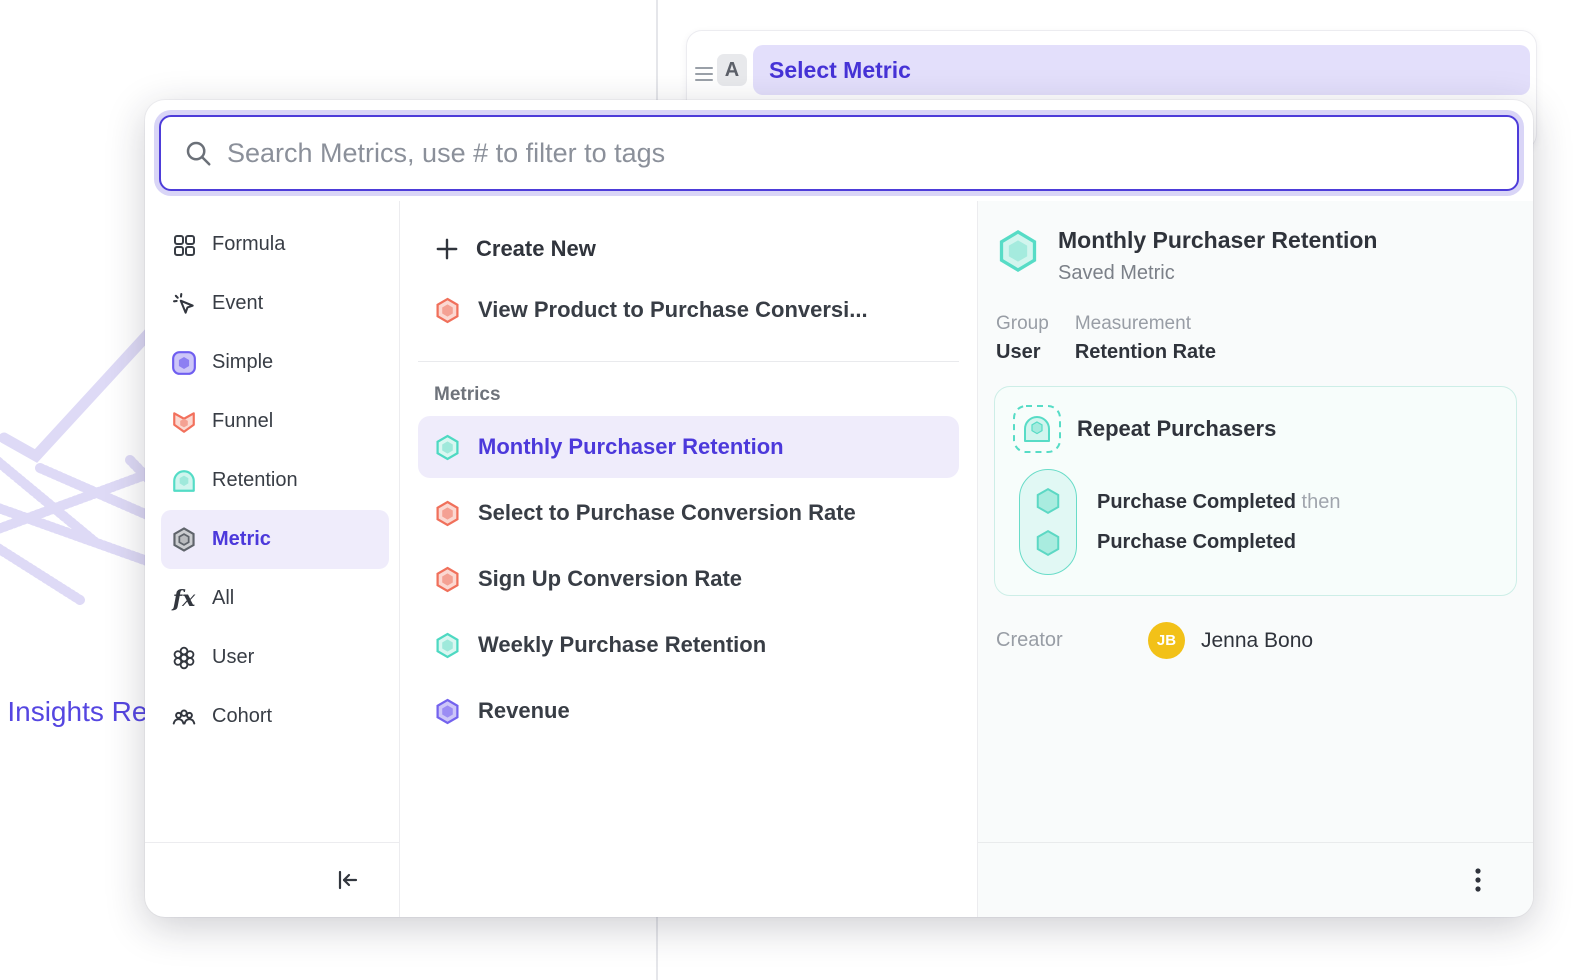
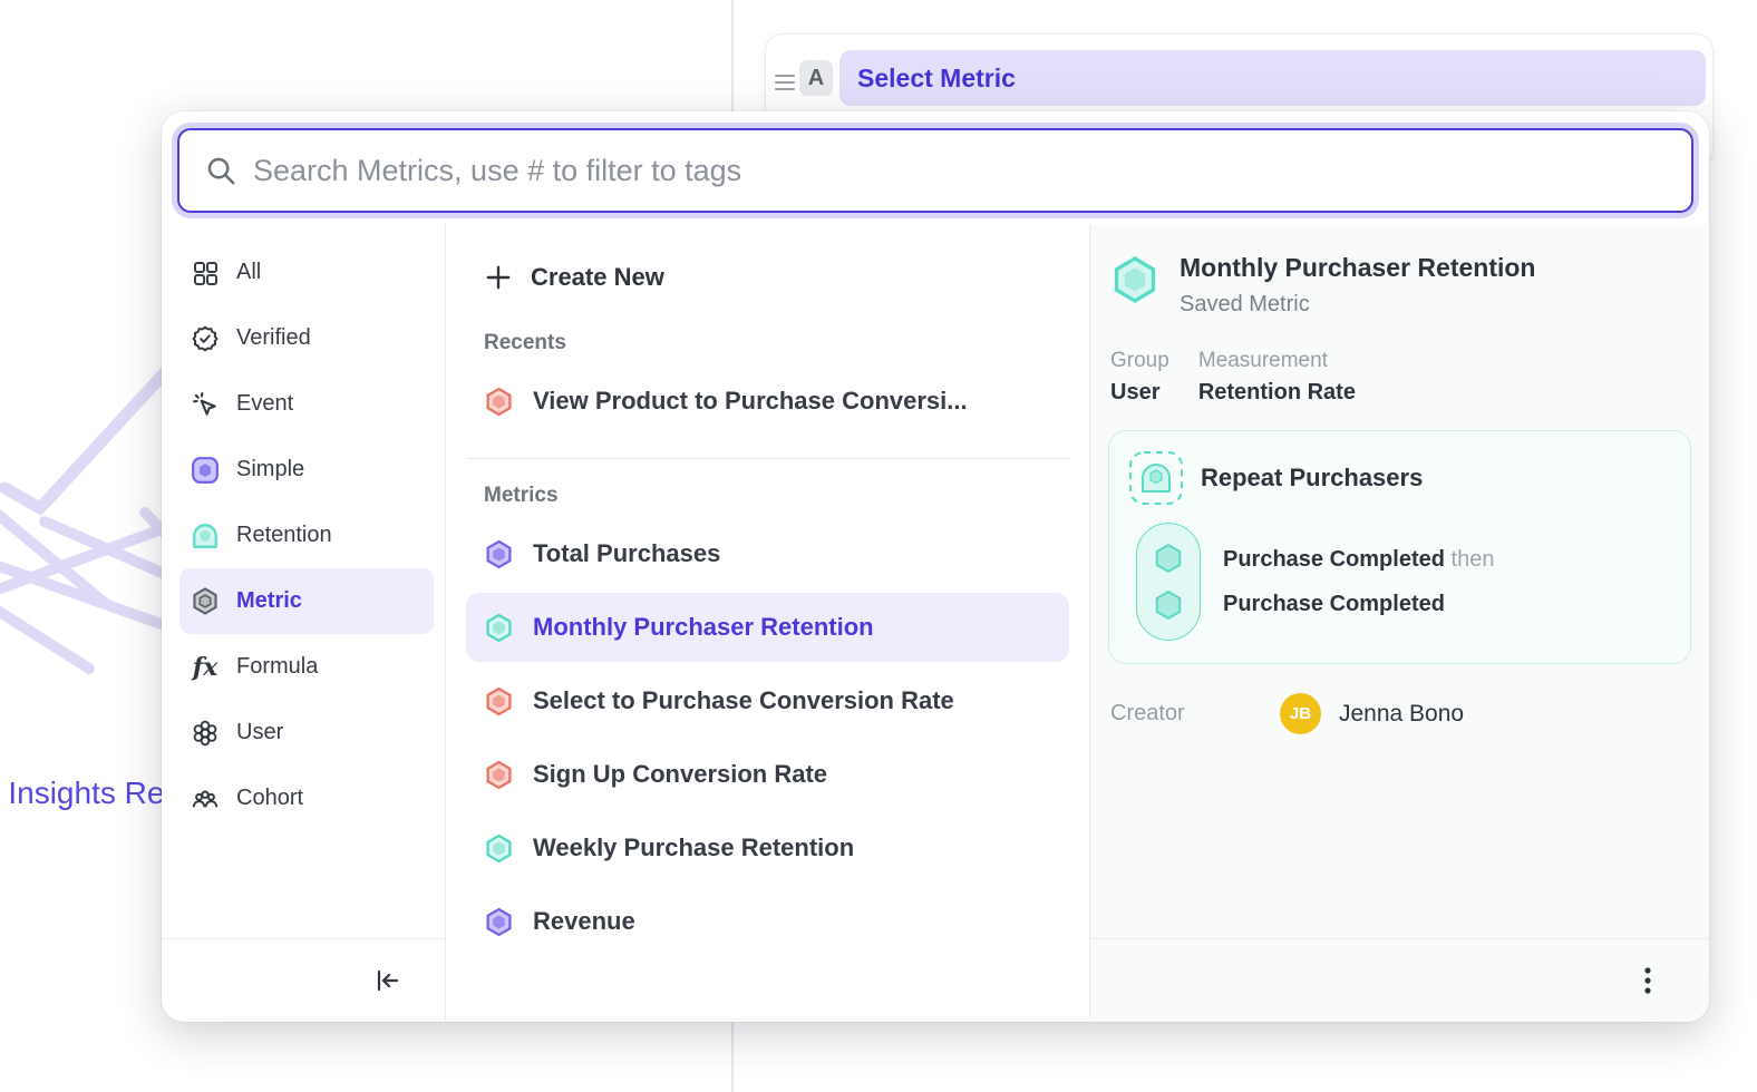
  Insights Re
  A
  Select Metric
  Search Metrics, use # to filter to tags
- Formula
+ All
+ Verified
  Event
  Simple
- Funnel
  Retention
  Metric
  fx
- All
+ Formula
  User
  Cohort
  Create New
+ Recents
  View Product to Purchase Conversi...
  Metrics
+ Total Purchases
  Monthly Purchaser Retention
  Select to Purchase Conversion Rate
  Sign Up Conversion Rate
  Weekly Purchase Retention
  Revenue
  Monthly Purchaser Retention
  Saved Metric
  Group
  User
  Measurement
  Retention Rate
  Repeat Purchasers
  Purchase Completed then
  Purchase Completed
  Creator
  JB
  Jenna Bono
